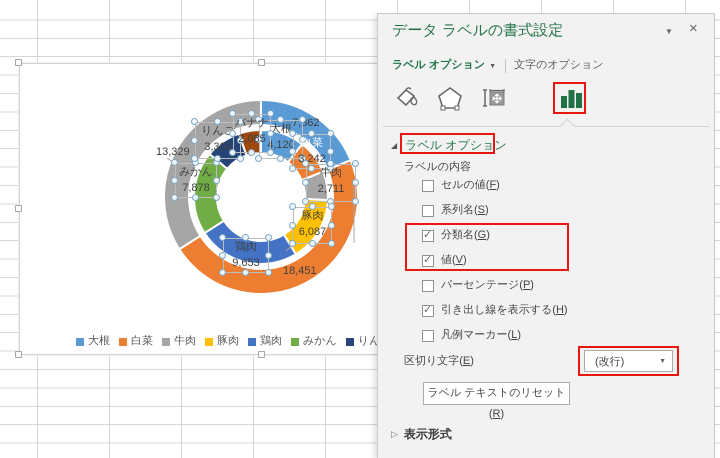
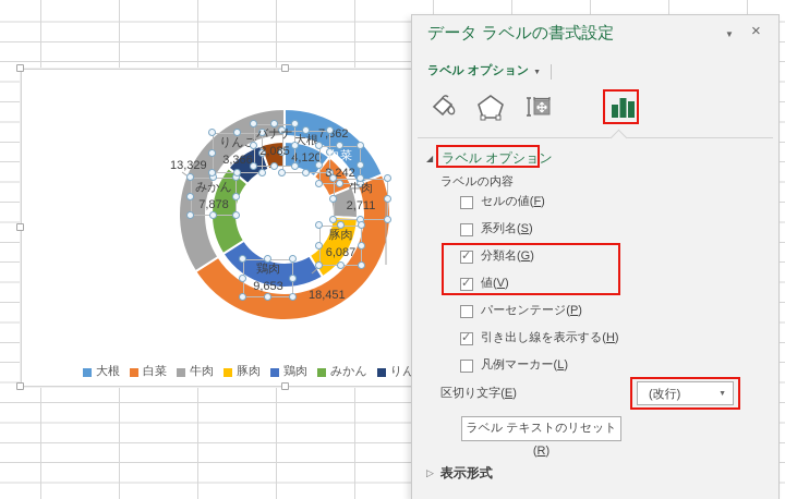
  大根
  4,120
  白菜
  3,242
  牛肉
  2,711
  豚肉
  6,087
  鶏肉
  9,653
  みかん
  7,878
  3,366
  バナナ
  2,085
  7,362
  18,451
  13,329
  大根
  白菜
  牛肉
  豚肉
  鶏肉
  みかん
  データ ラベルの書式設定
  ▼
  ×
  ラベル オプション
- 文字のオプション
  ◢
  ラベル オプション
  ラベルの内容
  セルの値(F)
  系列名(S)
  ✓
  分類名(G)
  ✓
  値(V)
  パーセンテージ(P)
  ✓
  引き出し線を表示する(H)
  凡例マーカー(L)
  区切り文字(E)
  (改行)
  ラベル テキストのリセット(R)
  ▷
  表示形式
